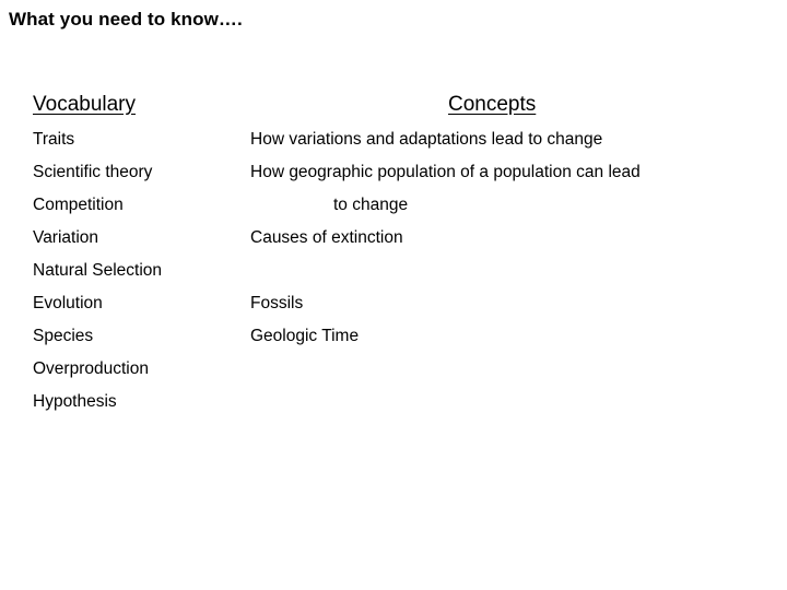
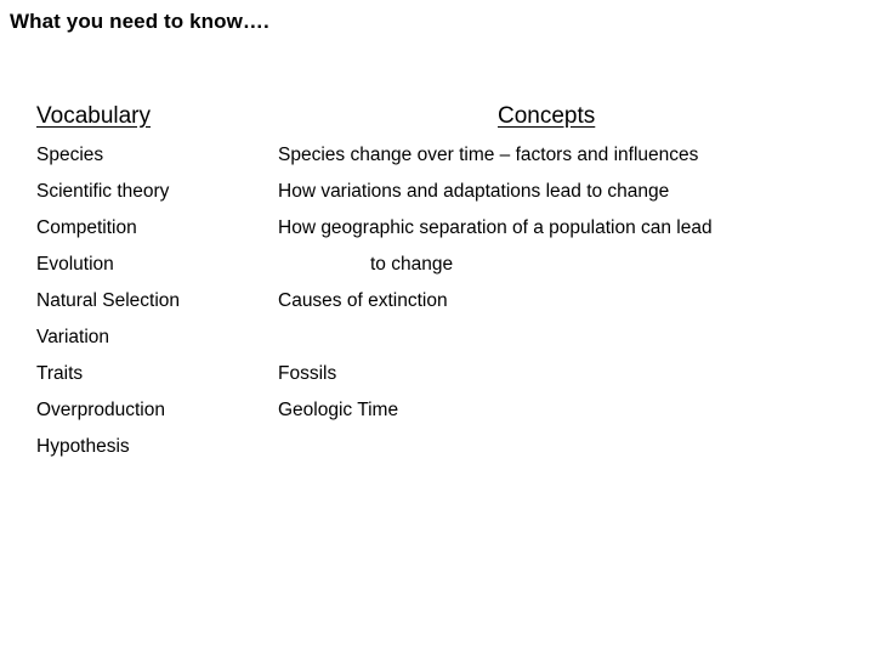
  What you need to know….
  Vocabulary
  Concepts
- Traits
+ Species
  Scientific theory
  Competition
- Variation
+ Evolution
  Natural Selection
- Evolution
+ Variation
- Species
+ Traits
  Overproduction
  Hypothesis
+ Species change over time – factors and influences
  How variations and adaptations lead to change
- How geographic population of a population can lead
+ How geographic separation of a population can lead
  to change
  Causes of extinction
  Fossils
  Geologic Time
